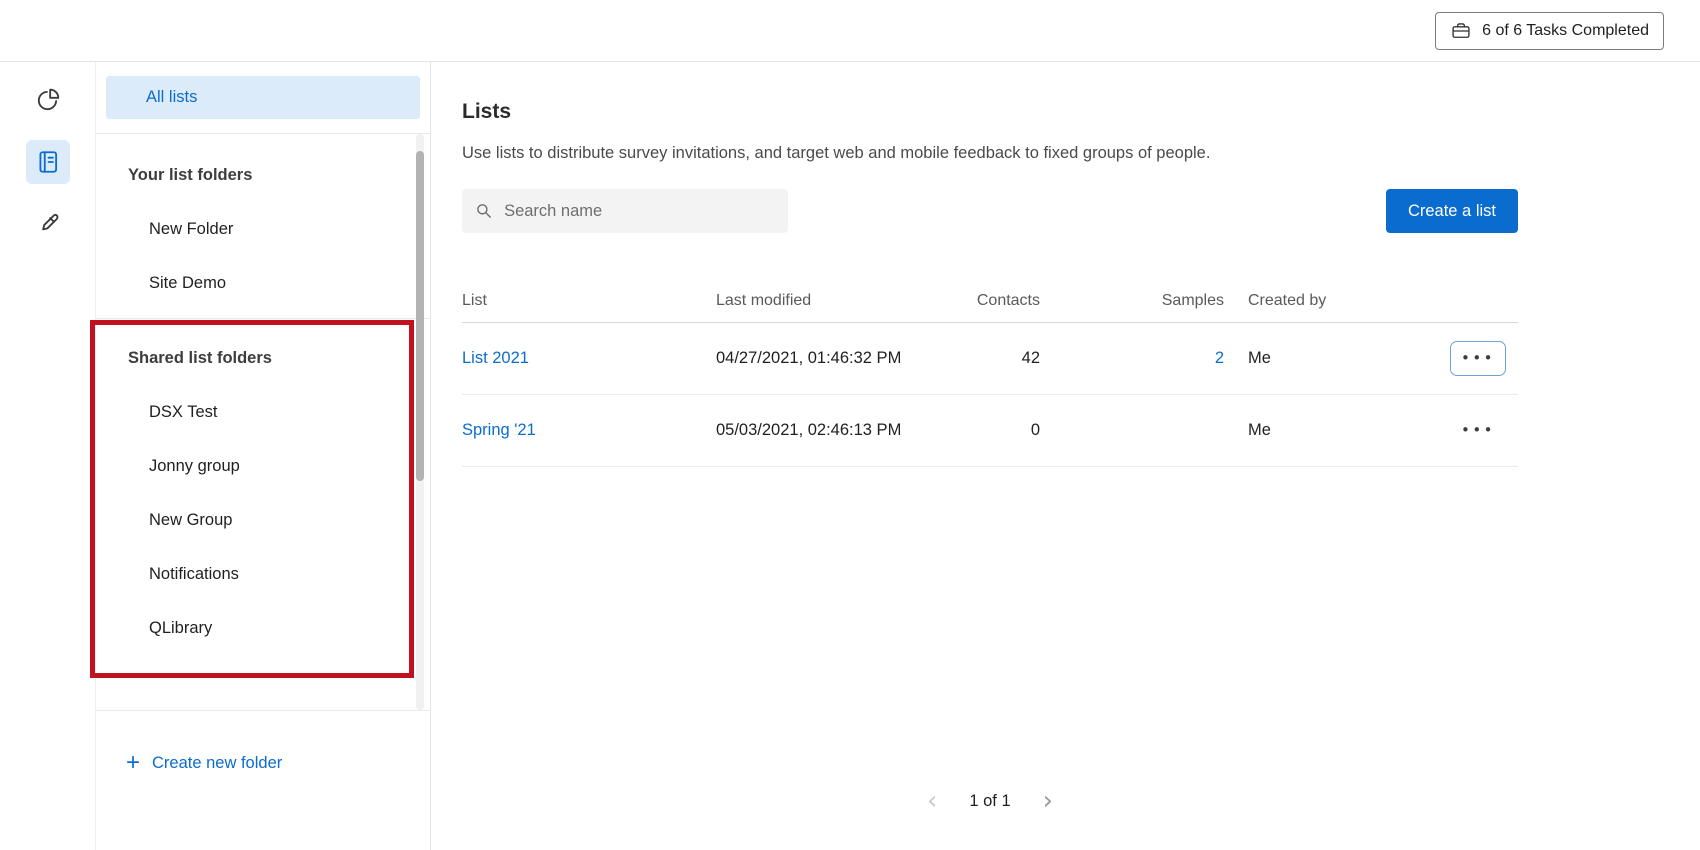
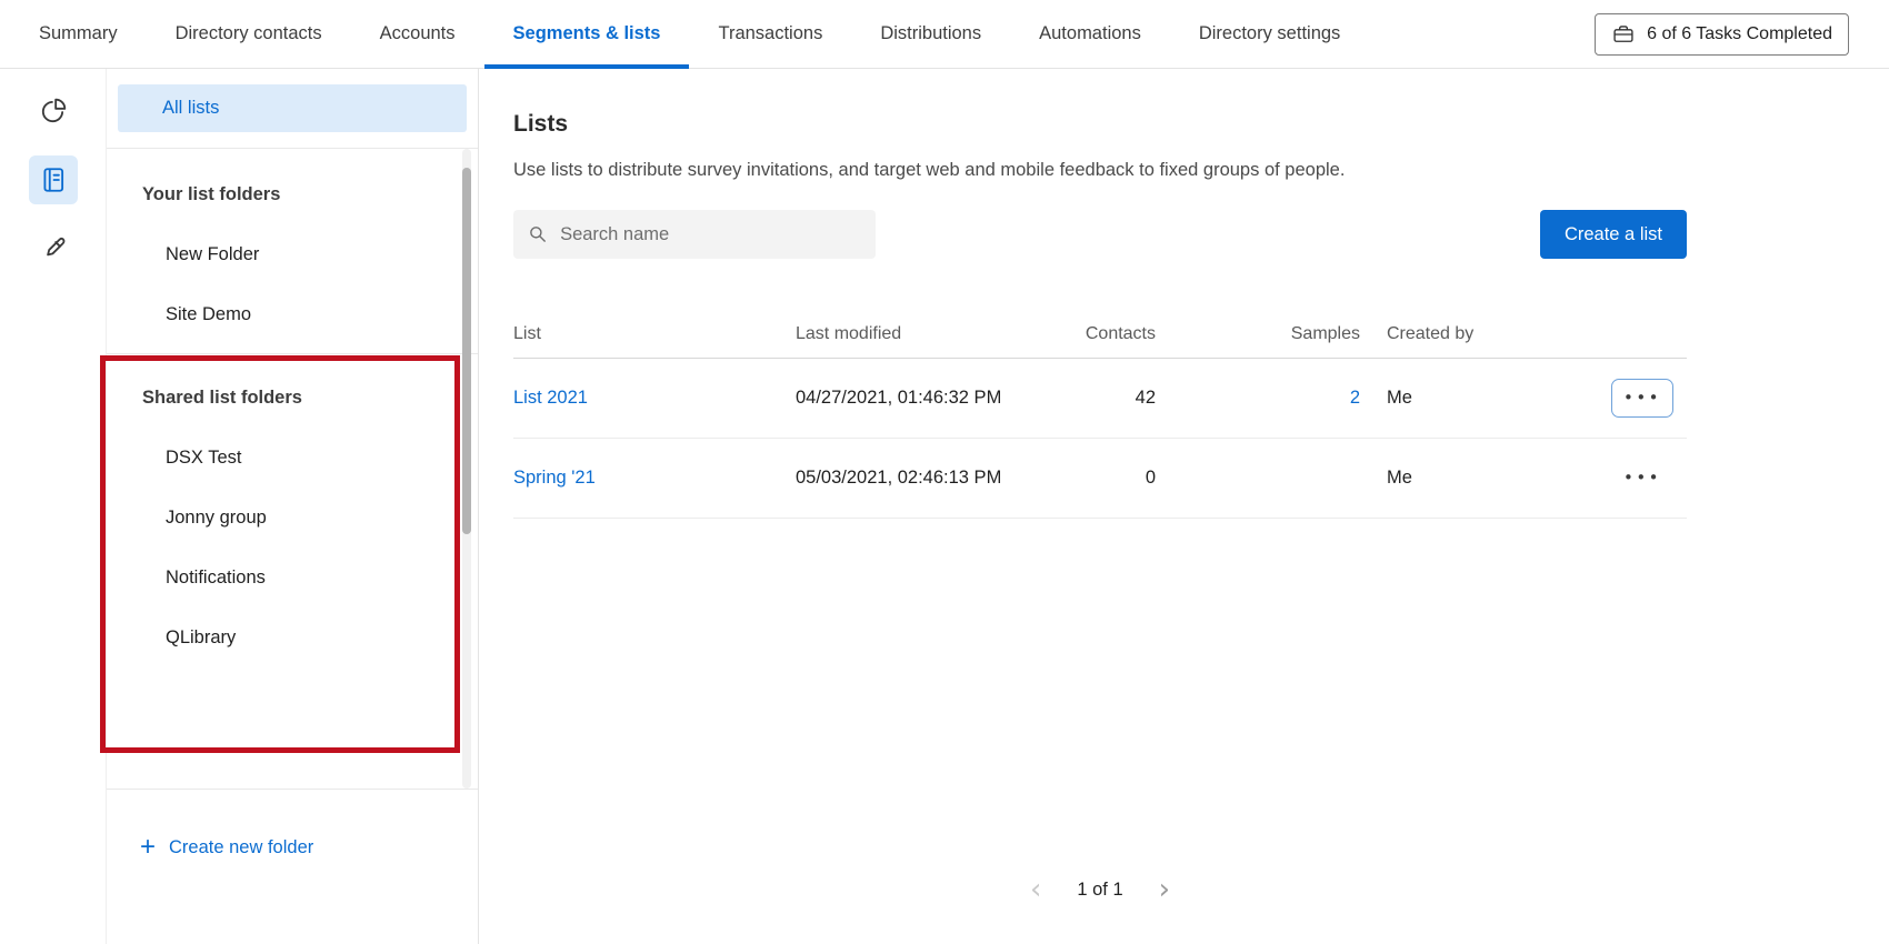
+ Summary
+ Directory contacts
+ Accounts
+ Segments & lists
+ Transactions
+ Distributions
+ Automations
+ Directory settings
  6 of 6 Tasks Completed
  All lists
  Your list folders
  New Folder
  Site Demo
  Shared list folders
  DSX Test
  Jonny group
- New Group
  Notifications
  QLibrary
  +
  Create new folder
  Lists
  Use lists to distribute survey invitations, and target web and mobile feedback to fixed groups of people.
  Search name
  Create a list
  List
  Last modified
  Contacts
  Samples
  Created by
  List 2021
  04/27/2021, 01:46:32 PM
  42
  2
  Me
  •••
  Spring '21
  05/03/2021, 02:46:13 PM
  0
  Me
  •••
  ‹
  1 of 1
  ›
